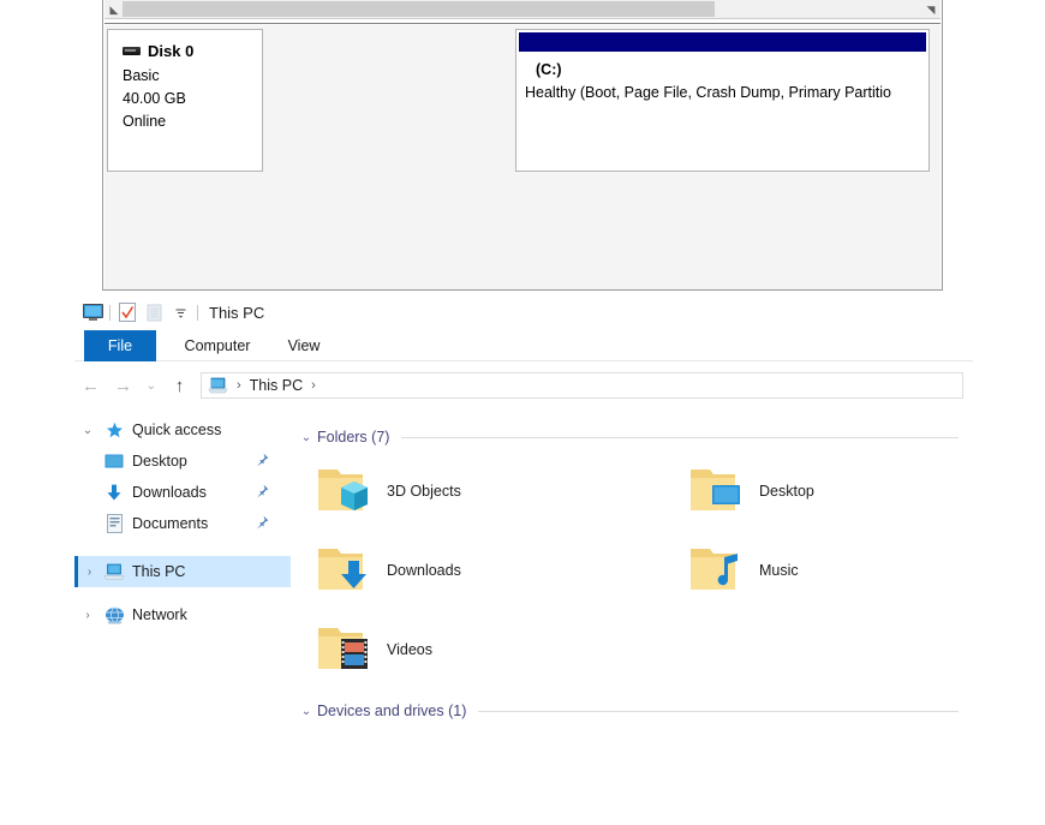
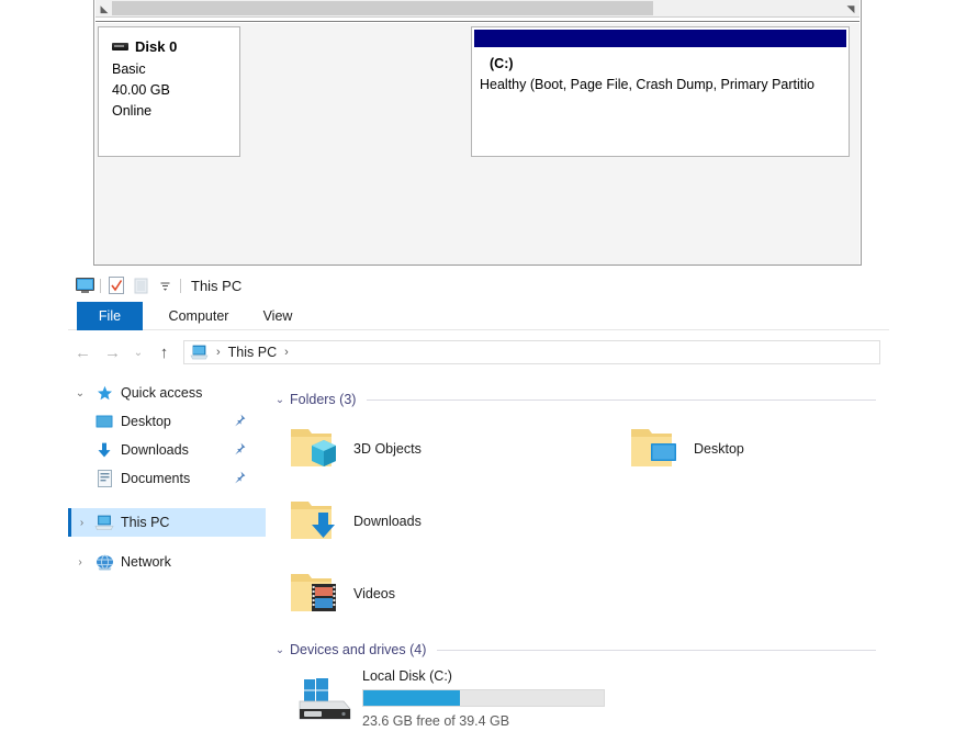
  ◣
  ◥
  Disk 0
  Basic
  40.00 GB
  Online
  (C:)
  Healthy (Boot, Page File, Crash Dump, Primary Partitio
  This PC
  File
  Computer
  View
  ←
  →
  ⌄
  ↑
  ›
  This PC
  ›
  ⌄
  Quick access
  Desktop
  Downloads
  Documents
  ›
  This PC
  ›
  Network
  ⌄
- Folders (7)
+ Folders (3)
  3D Objects
  Desktop
  Downloads
- Music
  Videos
  ⌄
- Devices and drives (1)
+ Devices and drives (4)
+ Local Disk (C:)
+ 23.6 GB free of 39.4 GB
